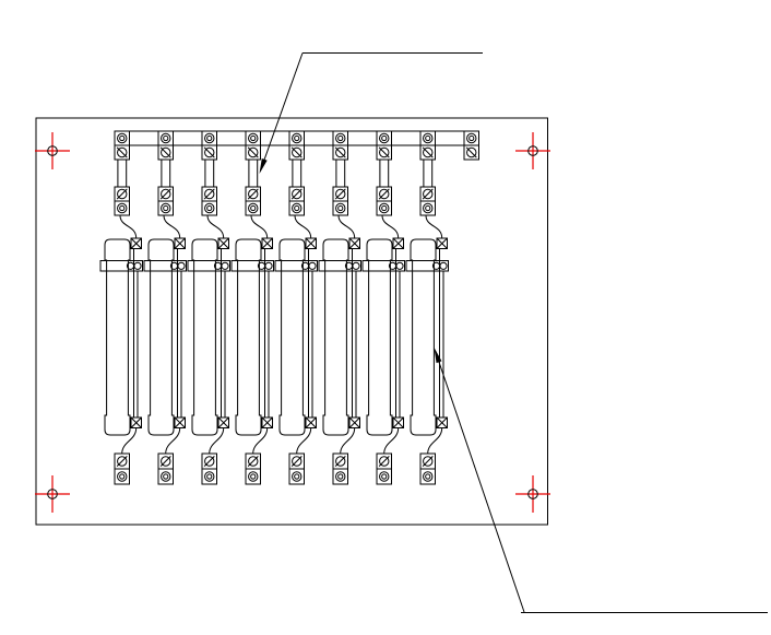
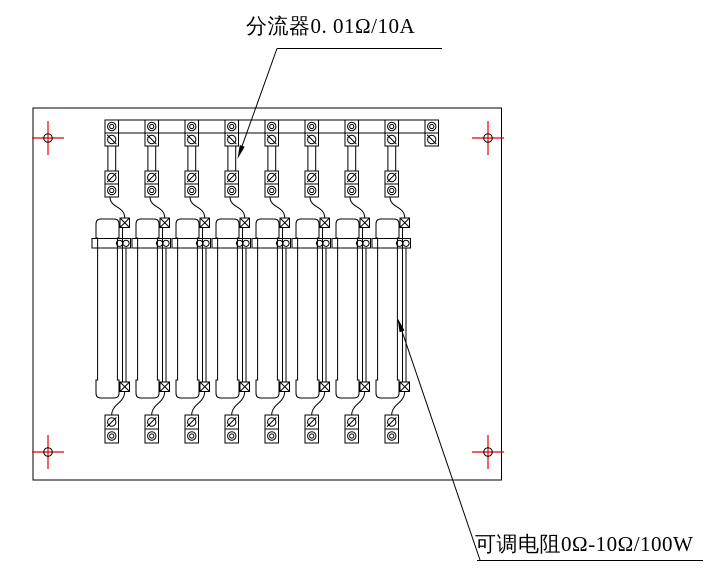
+ 分流器0. 01Ω/10A
+ 可调电阻0Ω-10Ω/100W
